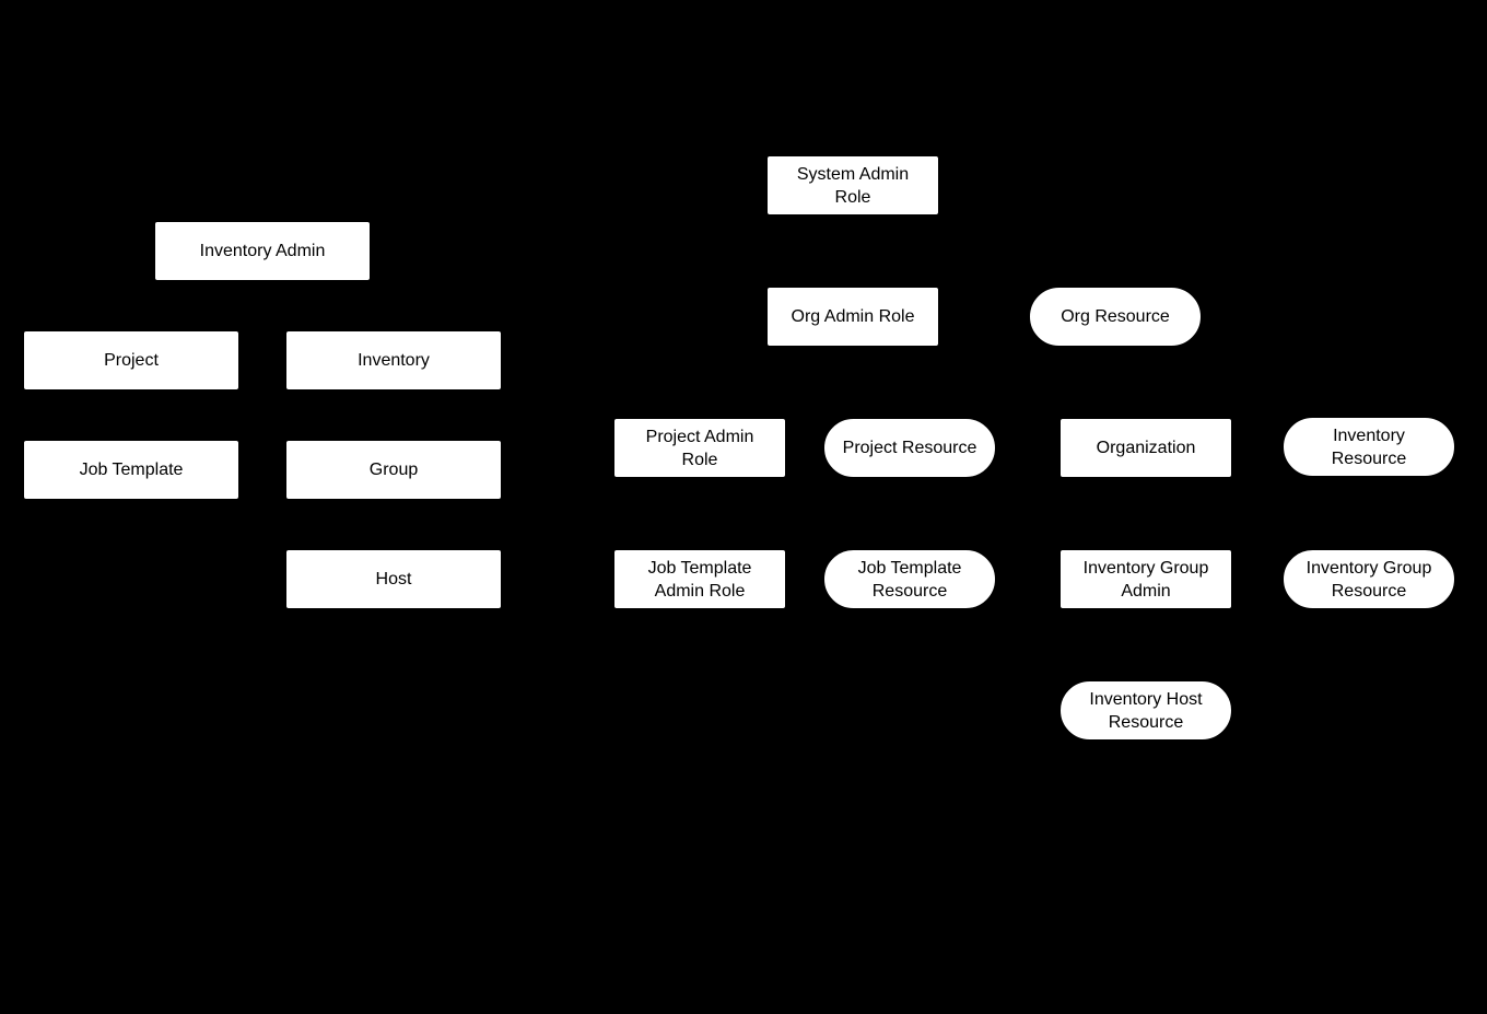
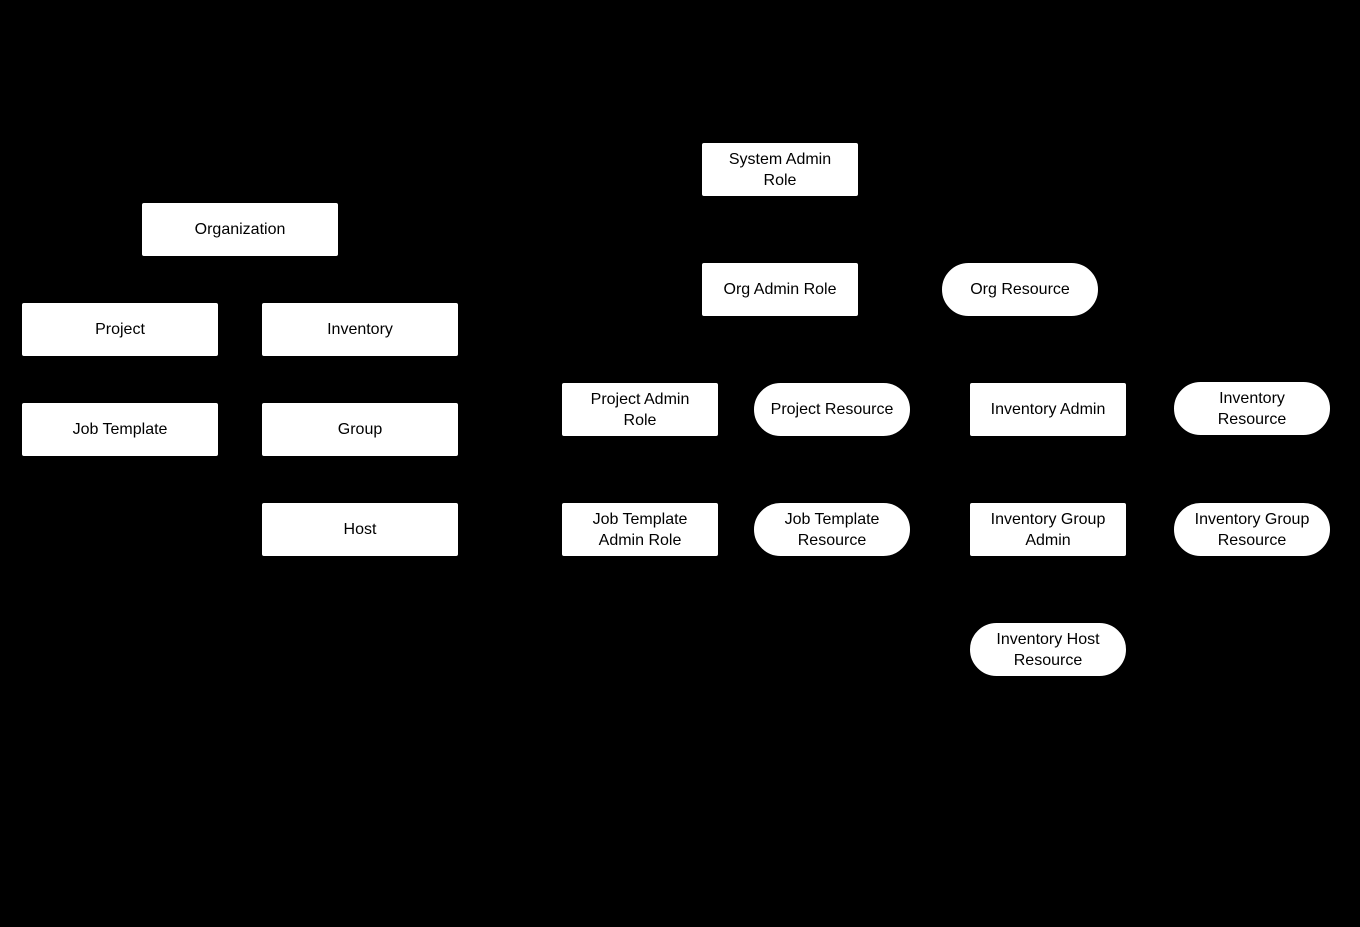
- Inventory Admin
+ Organization
  Project
  Inventory
  Job Template
  Group
  Host
  System Admin
  Role
  Org Admin Role
  Org Resource
  Project Admin
  Role
  Project Resource
- Organization
+ Inventory Admin
  Inventory
  Resource
  Job Template
  Admin Role
  Job Template
  Resource
  Inventory Group
  Admin
  Inventory Group
  Resource
  Inventory Host
  Resource
